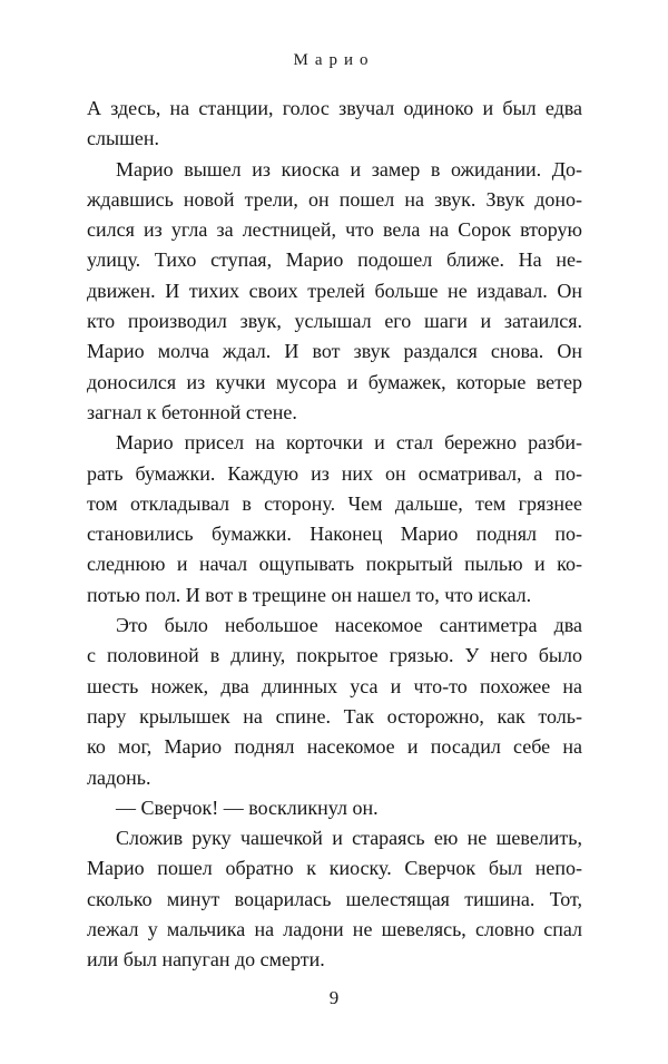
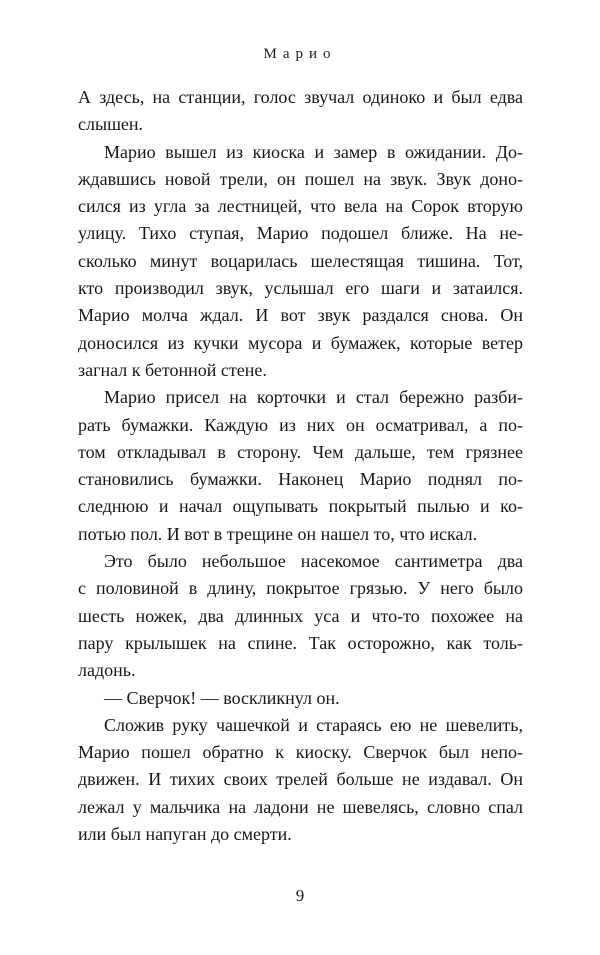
  Марио
  А здесь, на станции, голос звучал одиноко и был едва
  слышен.
  Марио вышел из киоска и замер в ожидании. До-
  ждавшись новой трели, он пошел на звук. Звук доно-
  сился из угла за лестницей, что вела на Сорок вторую
  улицу. Тихо ступая, Марио подошел ближе. На не-
- движен. И тихих своих трелей больше не издавал. Он
+ сколько минут воцарилась шелестящая тишина. Тот,
  кто производил звук, услышал его шаги и затаился.
  Марио молча ждал. И вот звук раздался снова. Он
  доносился из кучки мусора и бумажек, которые ветер
  загнал к бетонной стене.
  Марио присел на корточки и стал бережно разби-
  рать бумажки. Каждую из них он осматривал, а по-
  том откладывал в сторону. Чем дальше, тем грязнее
  становились бумажки. Наконец Марио поднял по-
  следнюю и начал ощупывать покрытый пылью и ко-
  потью пол. И вот в трещине он нашел то, что искал.
  Это было небольшое насекомое сантиметра два
  с половиной в длину, покрытое грязью. У него было
  шесть ножек, два длинных уса и что-то похожее на
  пару крылышек на спине. Так осторожно, как толь-
- ко мог, Марио поднял насекомое и посадил себе на
  ладонь.
  — Сверчок! — воскликнул он.
  Сложив руку чашечкой и стараясь ею не шевелить,
  Марио пошел обратно к киоску. Сверчок был непо-
- сколько минут воцарилась шелестящая тишина. Тот,
+ движен. И тихих своих трелей больше не издавал. Он
  лежал у мальчика на ладони не шевелясь, словно спал
  или был напуган до смерти.
  9
